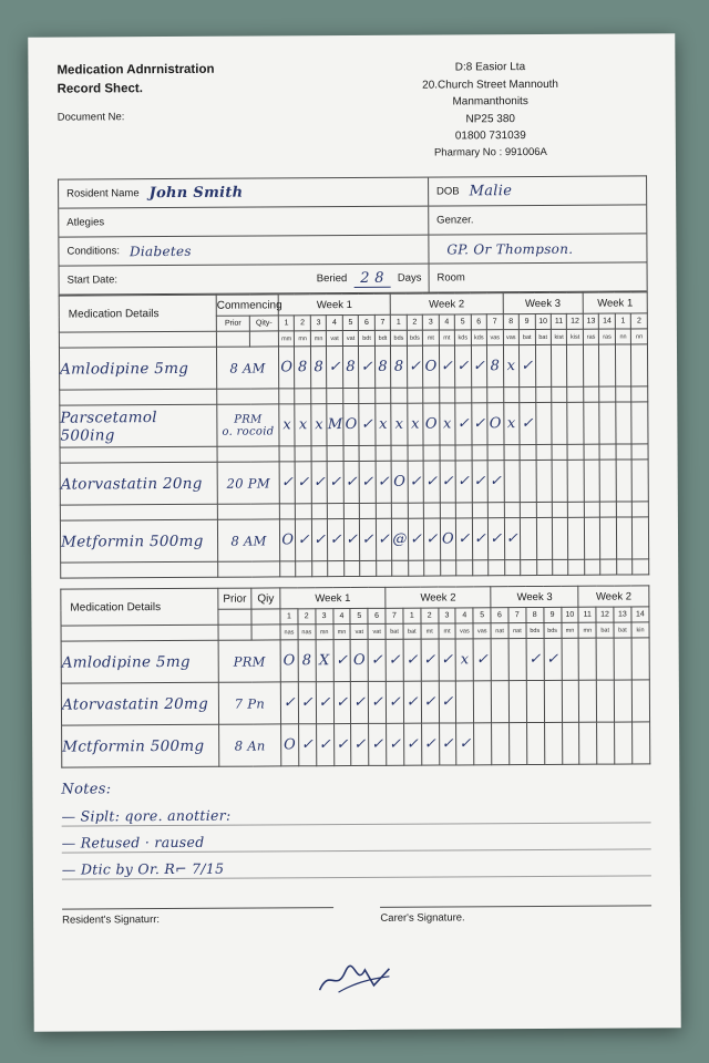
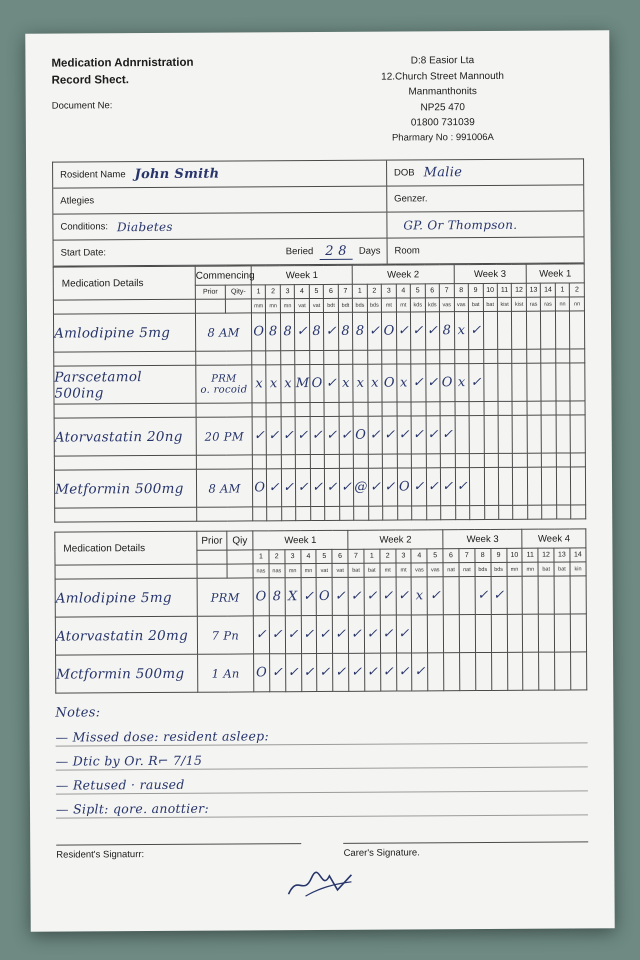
  Medication Adnrnistration
  Record Shect.
  Document Ne:
  D:8 Easior Lta
- 20.Church Street Mannouth
+ 12.Church Street Mannouth
  Manmanthonits
- NP25 380
+ NP25 470
  01800 731039
  Pharmary No : 991006A
  Rosident Name
  John Smith
  DOB
  Malie
  Atlegies
  Genzer.
  Conditions:
  Diabetes
  GP. Or Thompson.
  Start Date:
  Beried
  2 8
  Days
  Room
  Medication Details	Commencing	Week 1	Week 2	Week 3	Week 1
  Amlodipine 5mg	8 AM	O	8	8	✓	8	✓	8	8	✓	O	✓	✓	✓	8	x	✓
  Parscetamol 500ing	PRMo. rocoid	x	x	x	M	O	✓	x	x	x	O	x	✓	✓	O	x	✓
  Atorvastatin 20ng	20 PM	✓	✓	✓	✓	✓	✓	✓	O	✓	✓	✓	✓	✓	✓
  Metformin 500mg	8 AM	O	✓	✓	✓	✓	✓	✓	@	✓	✓	O	✓	✓	✓	✓
- Medication Details	Prior	Qiy	Week 1	Week 2	Week 3	Week 2
+ Medication Details	Prior	Qiy	Week 1	Week 2	Week 3	Week 4
  Amlodipine 5mg	PRM	O	8	X	✓	O	✓	✓	✓	✓	✓	x	✓			✓	✓
  Atorvastatin 20mg	7 Pn	✓	✓	✓	✓	✓	✓	✓	✓	✓	✓
- Mctformin 500mg	8 An	O	✓	✓	✓	✓	✓	✓	✓	✓	✓	✓
+ Mctformin 500mg	1 An	O	✓	✓	✓	✓	✓	✓	✓	✓	✓	✓
  Notes:
+ — Missed dose: resident asleep:
- — Siplt: qore. anottier:
+ — Dtic by Or. R⌐ 7/15
  — Retused · raused
- — Dtic by Or. R⌐ 7/15
+ — Siplt: qore. anottier:
  Resident's Signaturr:
  Carer's Signature.
